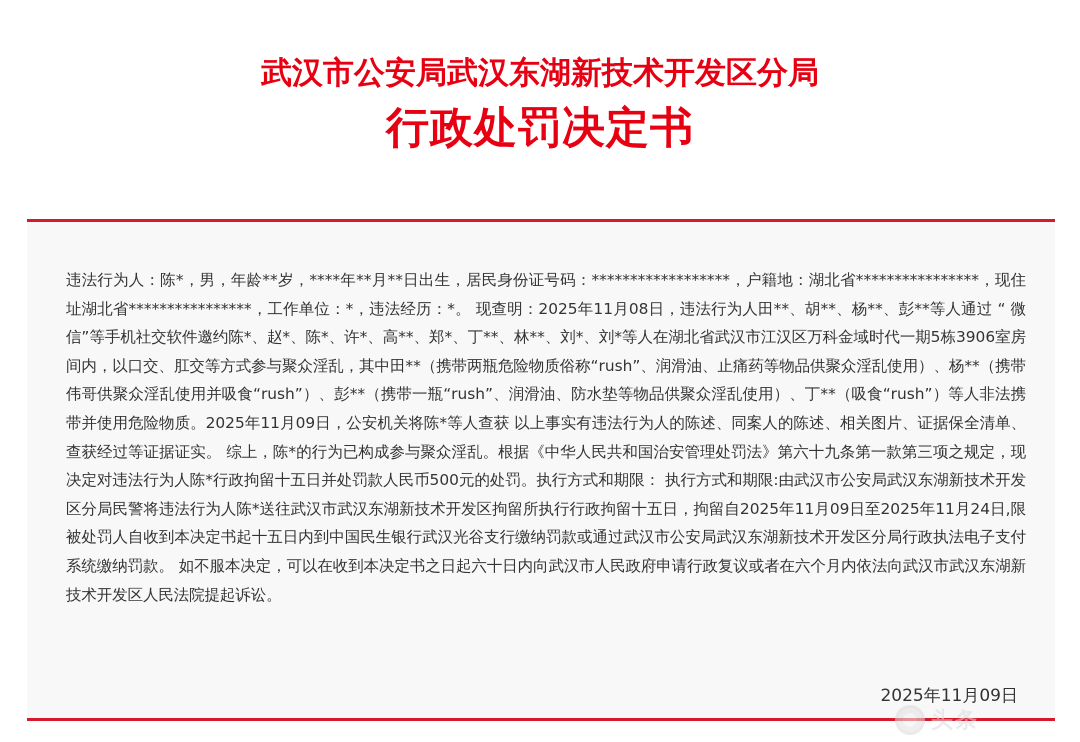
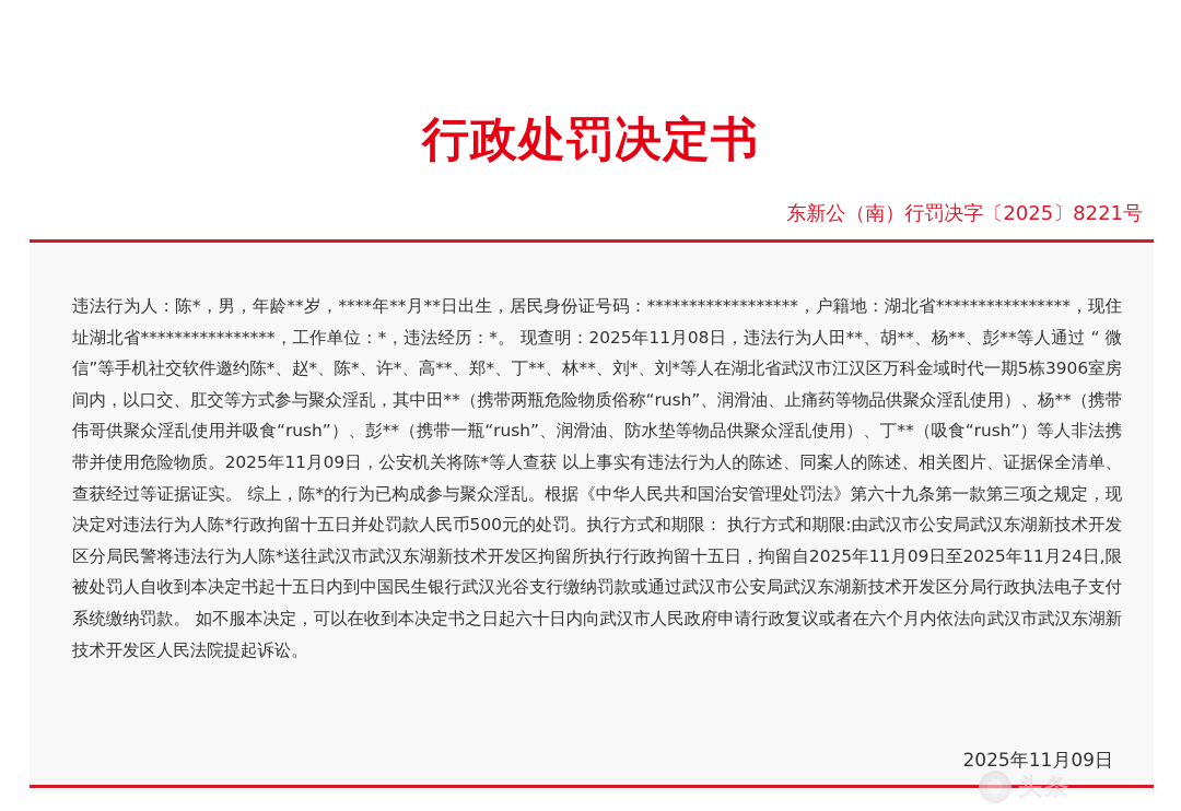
- 武汉市公安局武汉东湖新技术开发区分局
  行政处罚决定书
+ 东新公（南）行罚决字〔2025〕8221号
  违法行为人：陈*，男，年龄**岁，****年**月**日出生，居民身份证号码：******************，户籍地：湖北省****************，现住址湖北省****************，工作单位：*，违法经历：*。 现查明：2025年11月08日，违法行为人田**、胡**、杨**、彭**等人通过 “ 微信”等手机社交软件邀约陈*、赵*、陈*、许*、高**、郑*、丁**、林**、刘*、刘*等人在湖北省武汉市江汉区万科金域时代一期5栋3906室房间内，以口交、肛交等方式参与聚众淫乱，其中田**（携带两瓶危险物质俗称“rush”、润滑油、止痛药等物品供聚众淫乱使用）、杨**（携带伟哥供聚众淫乱使用并吸食“rush”）、彭**（携带一瓶“rush”、润滑油、防水垫等物品供聚众淫乱使用）、丁**（吸食“rush”）等人非法携带并使用危险物质。2025年11月09日，公安机关将陈*等人查获 以上事实有违法行为人的陈述、同案人的陈述、相关图片、证据保全清单、查获经过等证据证实。 综上，陈*的行为已构成参与聚众淫乱。根据《中华人民共和国治安管理处罚法》第六十九条第一款第三项之规定，现决定对违法行为人陈*行政拘留十五日并处罚款人民币500元的处罚。执行方式和期限： 执行方式和期限:由武汉市公安局武汉东湖新技术开发区分局民警将违法行为人陈*送往武汉市武汉东湖新技术开发区拘留所执行行政拘留十五日，拘留自2025年11月09日至2025年11月24日,限被处罚人自收到本决定书起十五日内到中国民生银行武汉光谷支行缴纳罚款或通过武汉市公安局武汉东湖新技术开发区分局行政执法电子支付系统缴纳罚款。 如不服本决定，可以在收到本决定书之日起六十日内向武汉市人民政府申请行政复议或者在六个月内依法向武汉市武汉东湖新技术开发区人民法院提起诉讼。
  2025年11月09日
  头条
